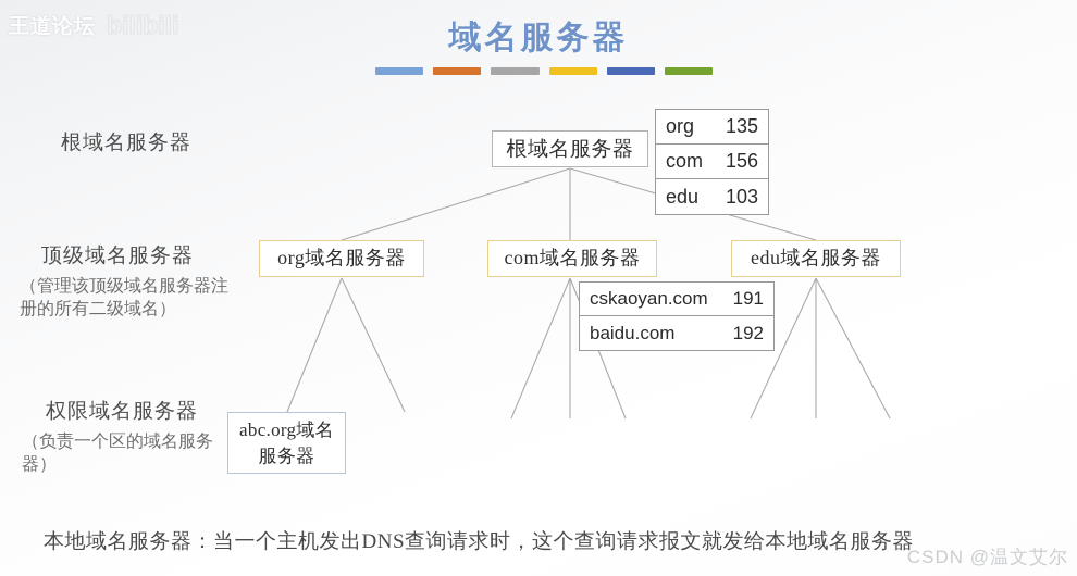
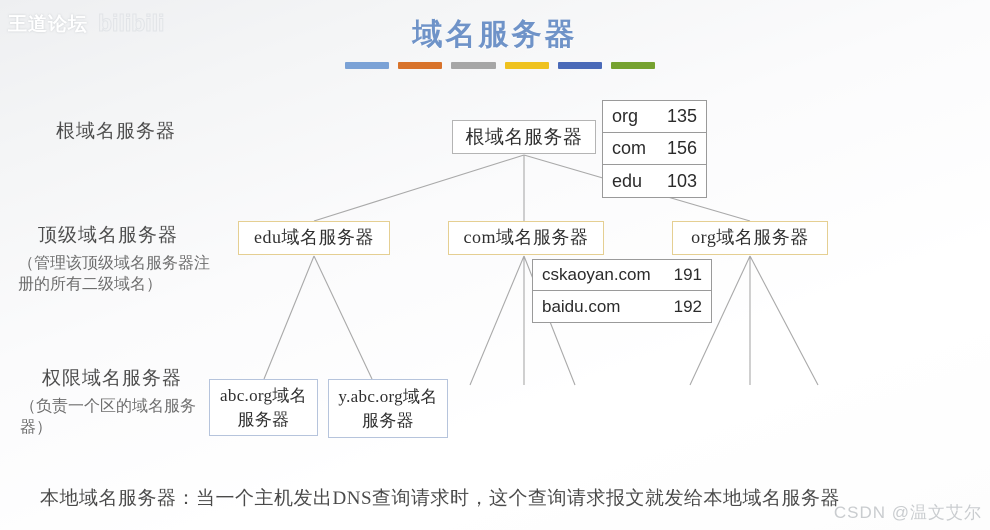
  王道论坛
  域名服务器
  根域名服务器
  顶级域名服务器
  （管理该顶级域名服务器注册的所有二级域名）
  权限域名服务器
  （负责一个区的域名服务器）
  根域名服务器
  org
  135
  com
  156
  edu
  103
- org域名服务器
+ edu域名服务器
  com域名服务器
- edu域名服务器
+ org域名服务器
  cskaoyan.com
  191
  baidu.com
  192
  abc.org域名服务器
+ y.abc.org域名服务器
  本地域名服务器：当一个主机发出DNS查询请求时，这个查询请求报文就发给本地域名服务器
  CSDN @温文艾尔
